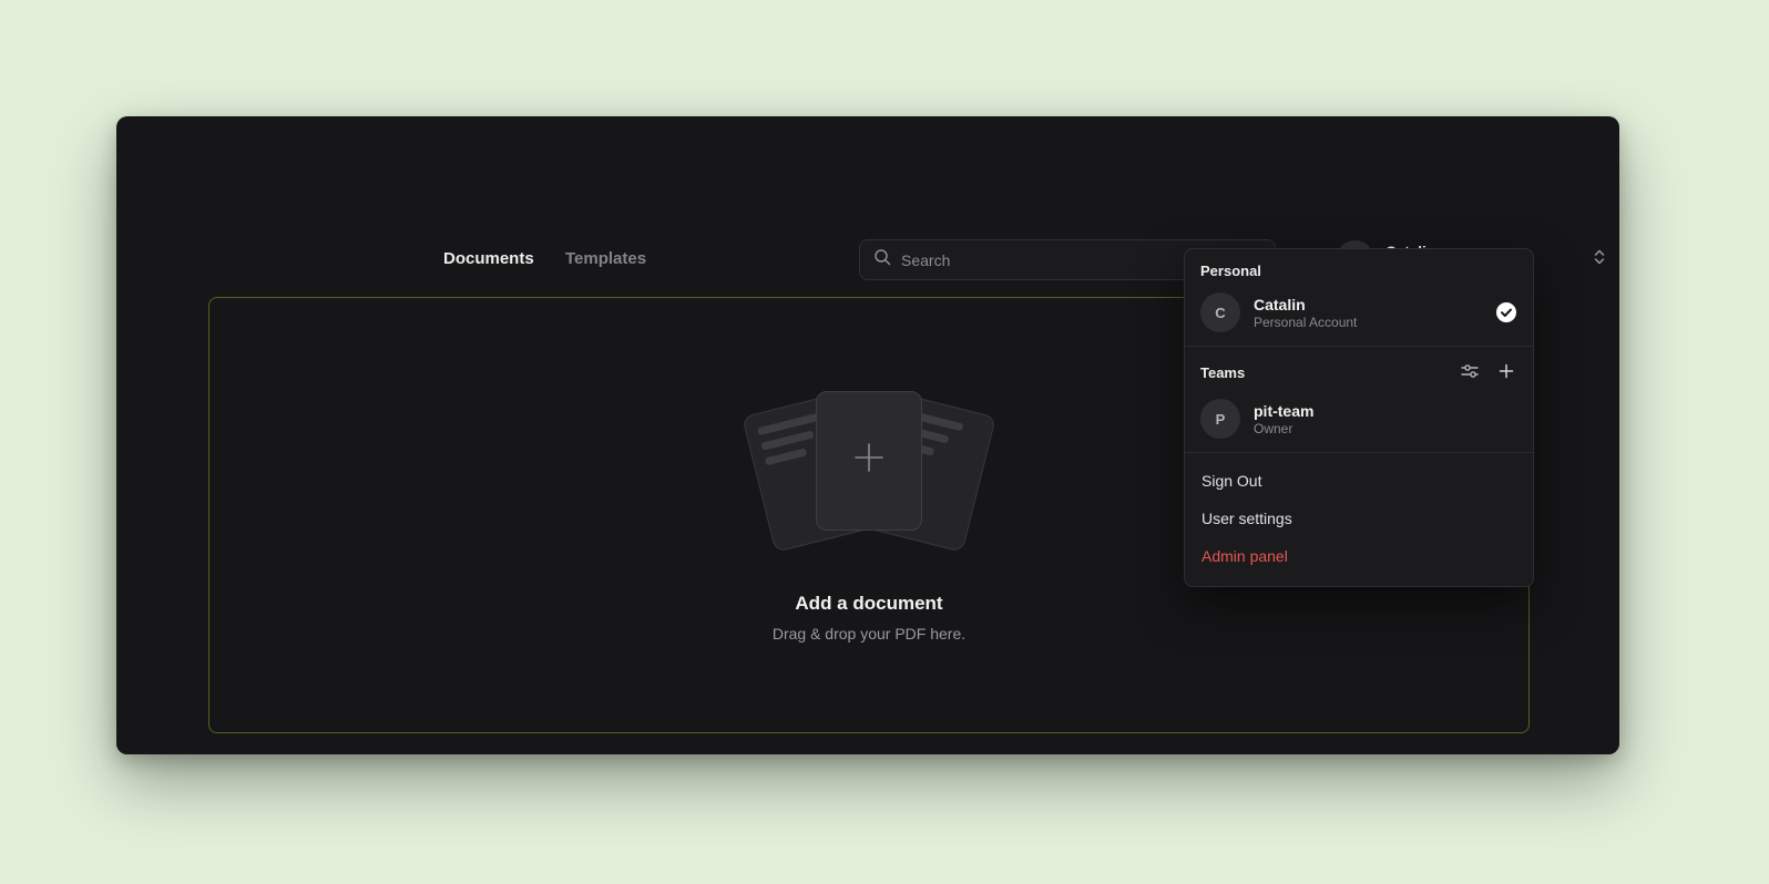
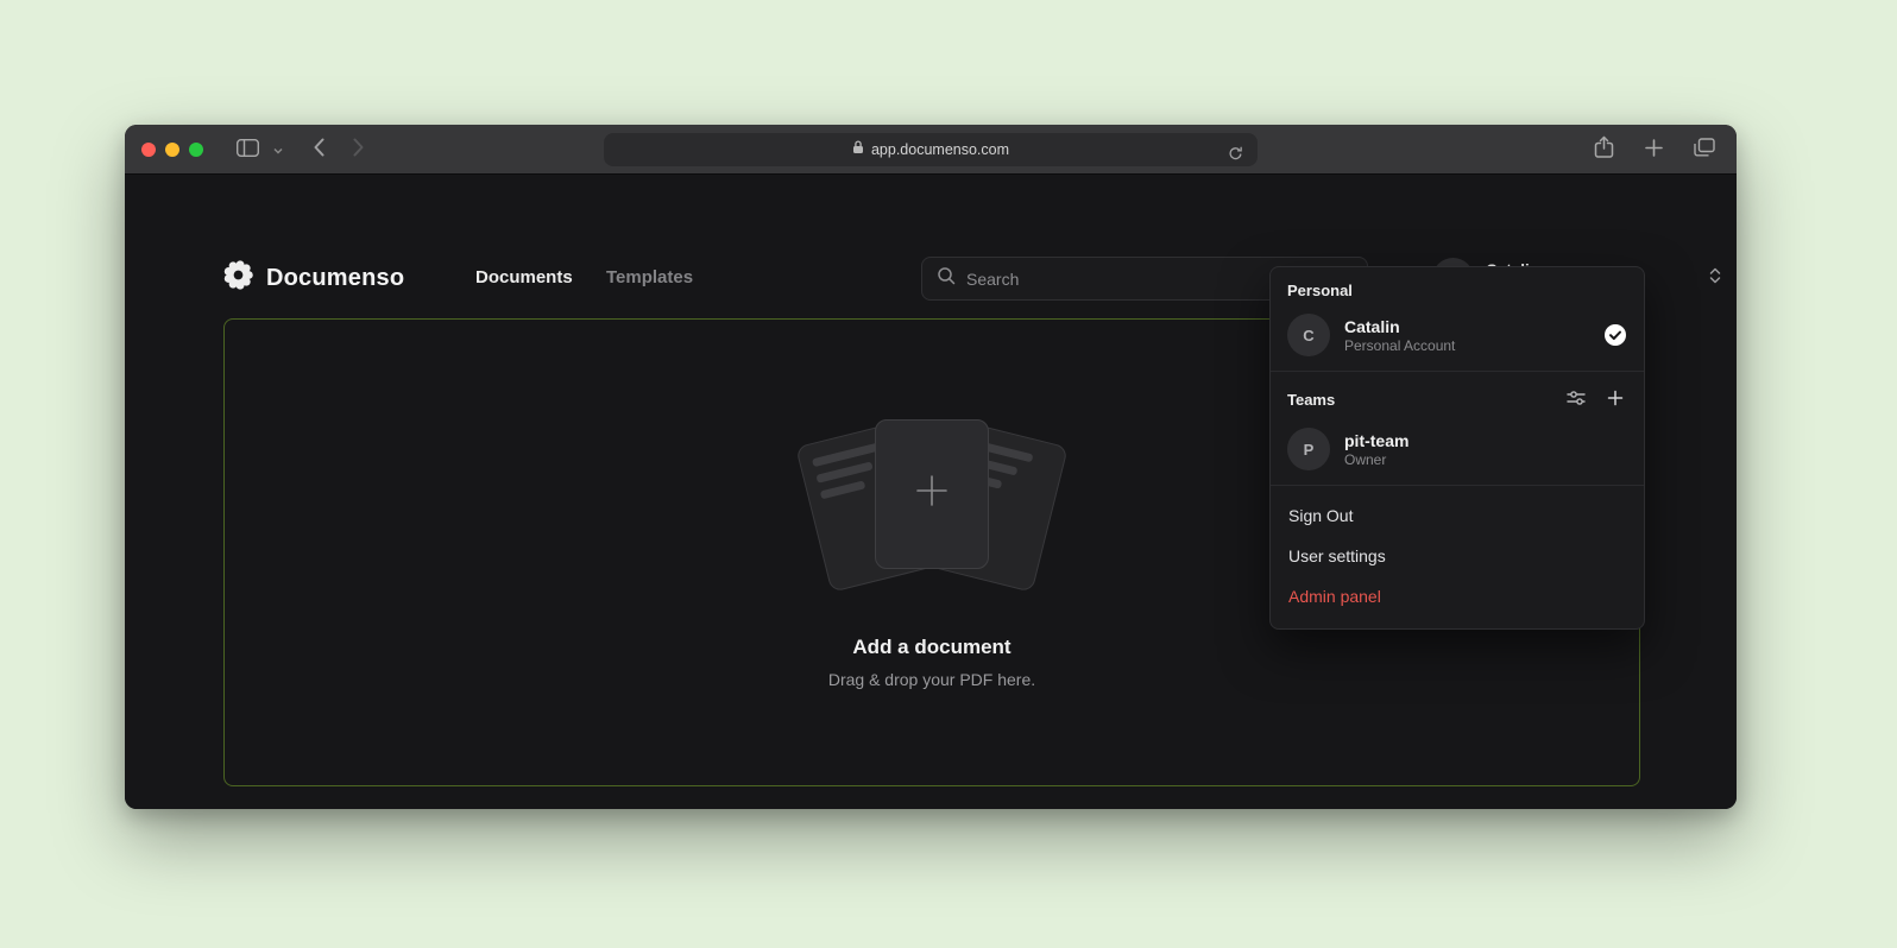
+ app.documenso.com
+ Documenso
  Documents
  Templates
  Search
  Add a document
  Drag & drop your PDF here.
  Personal
  C
  Catalin
  Personal Account
  Teams
  P
  pit-team
  Owner
  Sign Out
  User settings
  Admin panel
